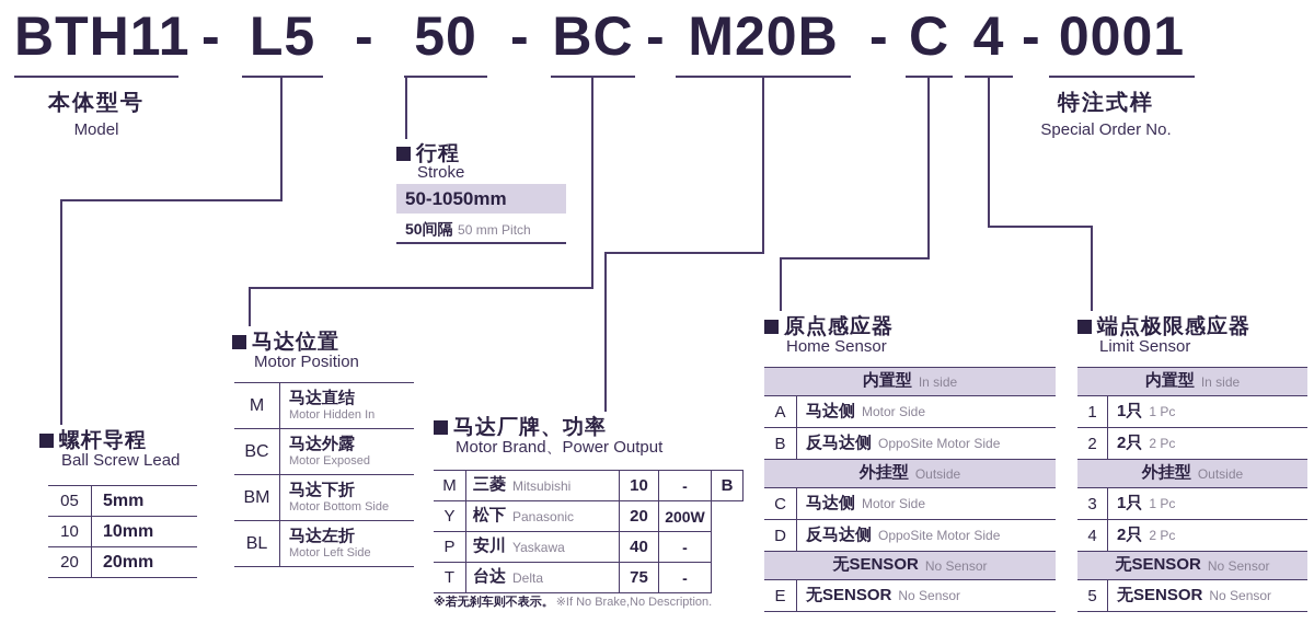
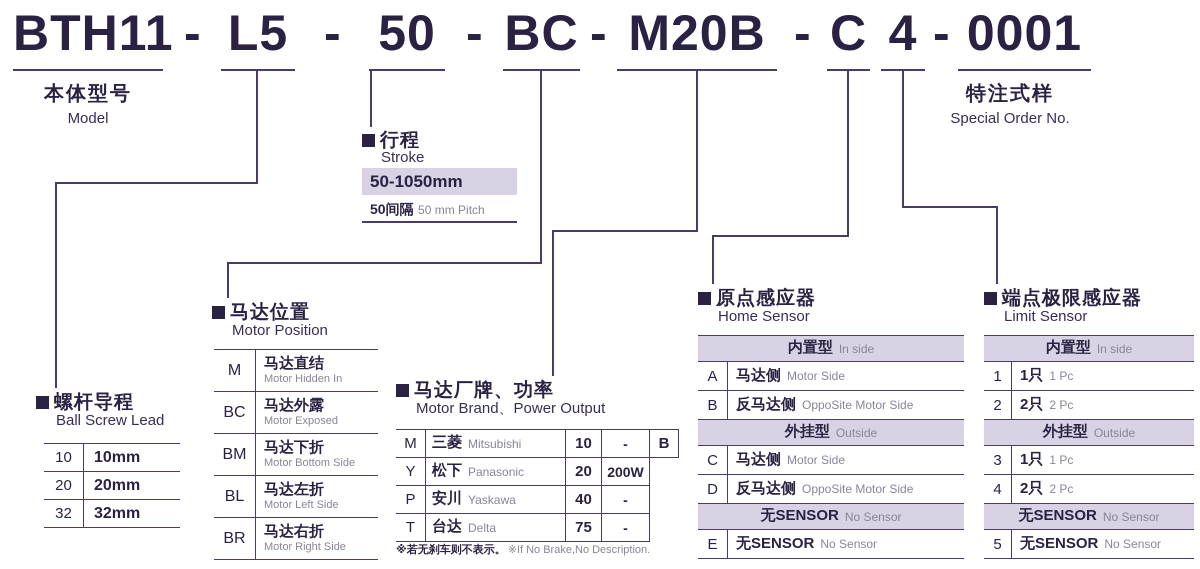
  BTH11
  L5
  50
  BC
  M20B
  C
  4
  0001
  -
  -
  -
  -
  -
  -
  本体型号
  Model
  特注式样
  Special Order No.
  行程
  Stroke
  50-1050mm
  50间隔 50 mm Pitch
  螺杆导程
  Ball Screw Lead
- 05
- 5mm
  10
  10mm
  20
  20mm
+ 32
+ 32mm
  马达位置
  Motor Position
  M
  马达直结
  Motor Hidden In
  BC
  马达外露
  Motor Exposed
  BM
  马达下折
  Motor Bottom Side
  BL
  马达左折
  Motor Left Side
+ BR
+ 马达右折
+ Motor Right Side
  马达厂牌、功率
  Motor Brand、Power Output
  M
  三菱
  Mitsubishi
  10
  -
  Y
  松下
  Panasonic
  20
  200W
  P
  安川
  Yaskawa
  40
  -
  T
  台达
  Delta
  75
  -
  B
  ※若无刹车则不表示。 ※If No Brake,No Description.
  原点感应器
  Home Sensor
  内置型
  In side
  A
  马达侧
  Motor Side
  B
  反马达侧
  OppoSite Motor Side
  外挂型
  Outside
  C
  马达侧
  Motor Side
  D
  反马达侧
  OppoSite Motor Side
  无SENSOR
  No Sensor
  E
  无SENSOR
  No Sensor
  端点极限感应器
  Limit Sensor
  内置型
  In side
  1
  1只
  1 Pc
  2
  2只
  2 Pc
  外挂型
  Outside
  3
  1只
  1 Pc
  4
  2只
  2 Pc
  无SENSOR
  No Sensor
  5
  无SENSOR
  No Sensor
